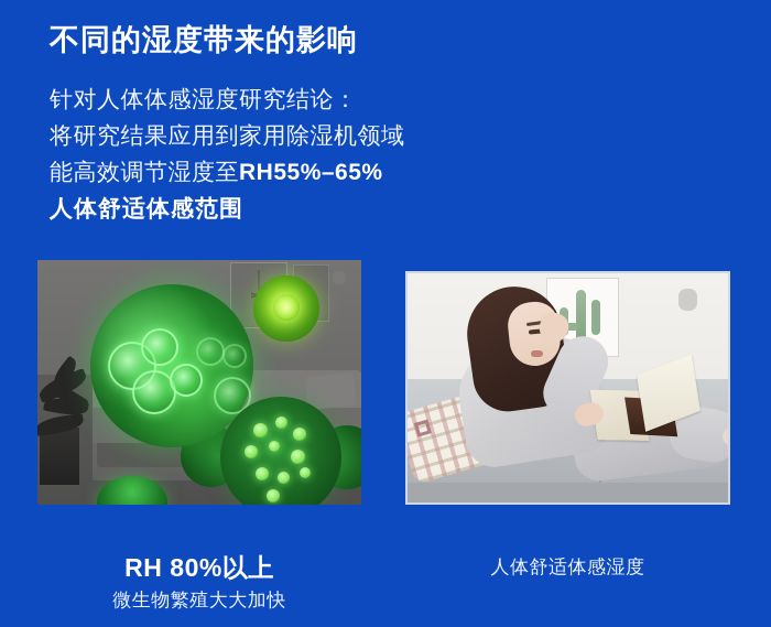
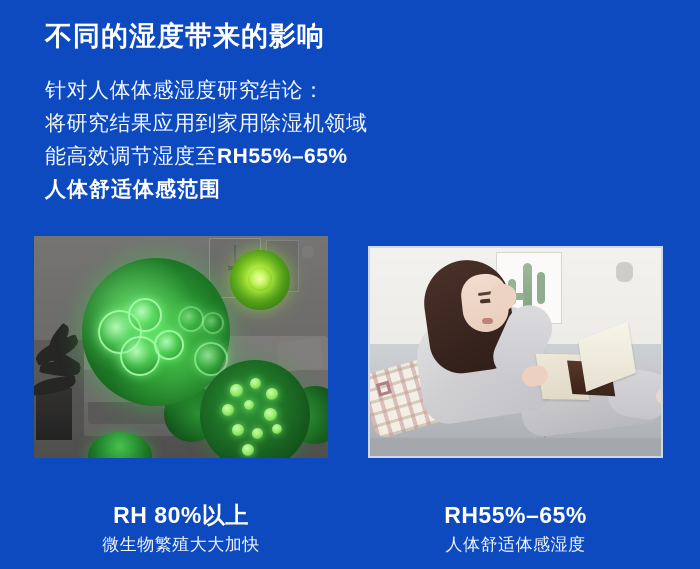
  不同的湿度带来的影响
  针对人体体感湿度研究结论：
  将研究结果应用到家用除湿机领域
  能高效调节湿度至RH55%–65%
  人体舒适体感范围
  RH 80%以上
  微生物繁殖大大加快
+ RH55%–65%
  人体舒适体感湿度
